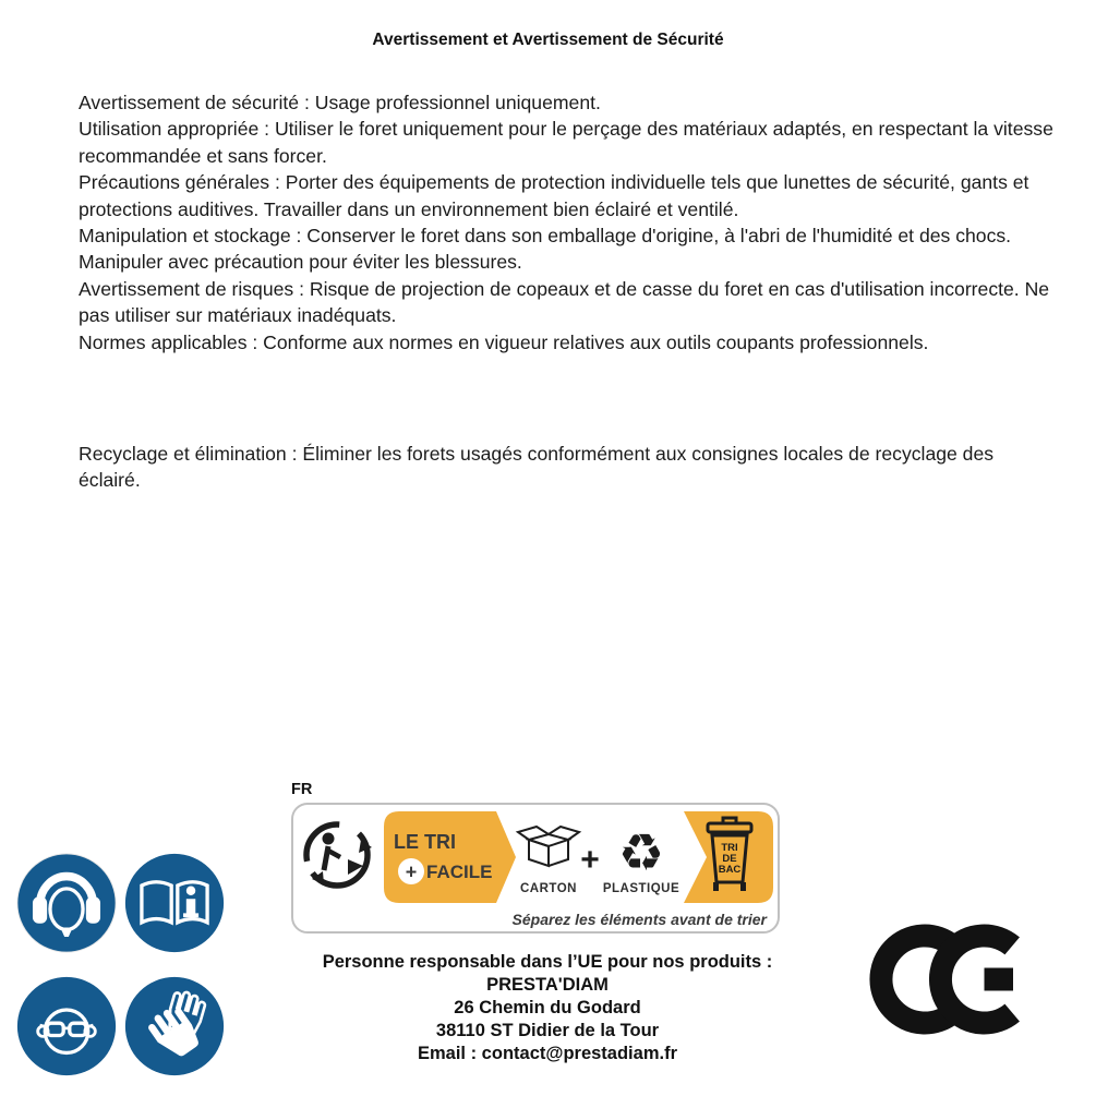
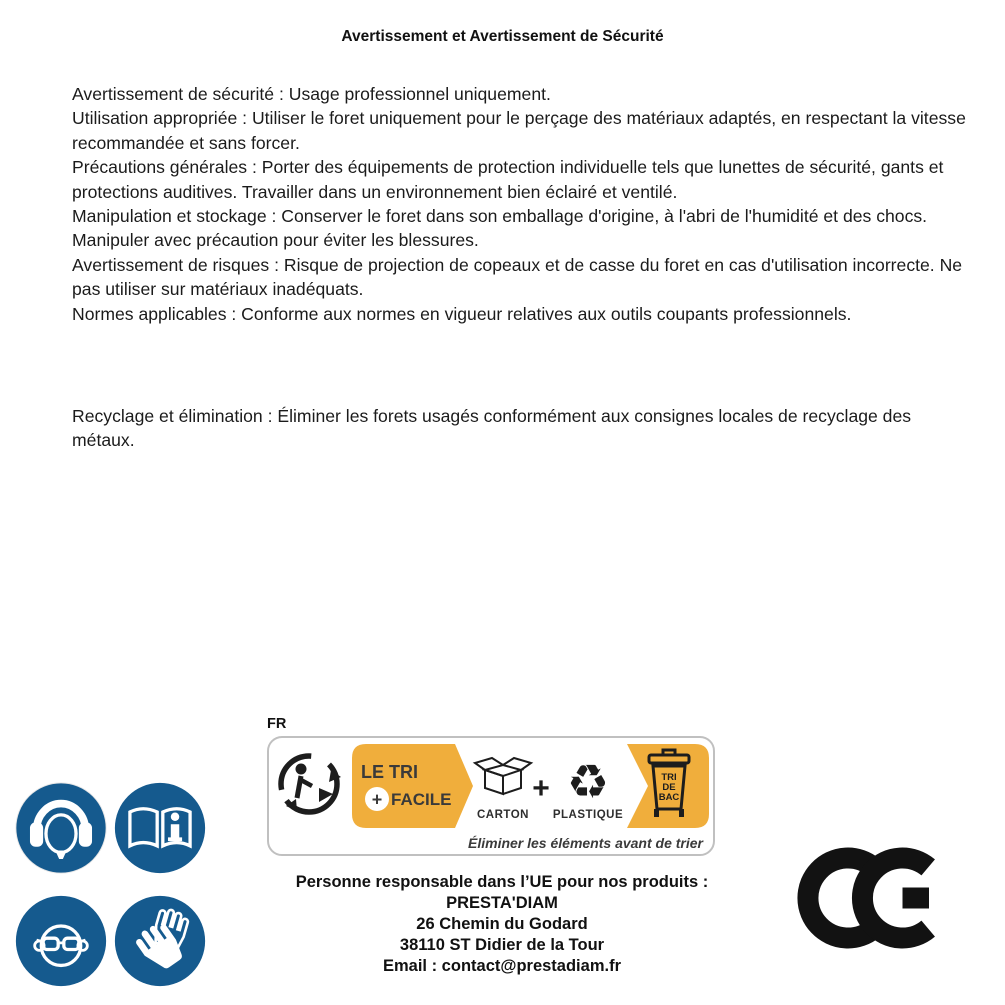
  Avertissement et Avertissement de Sécurité
  Avertissement de sécurité : Usage professionnel uniquement.
  Utilisation appropriée : Utiliser le foret uniquement pour le perçage des matériaux adaptés, en respectant la vitesse recommandée et sans forcer.
  Précautions générales : Porter des équipements de protection individuelle tels que lunettes de sécurité, gants et protections auditives. Travailler dans un environnement bien éclairé et ventilé.
  Manipulation et stockage : Conserver le foret dans son emballage d'origine, à l'abri de l'humidité et des chocs. Manipuler avec précaution pour éviter les blessures.
  Avertissement de risques : Risque de projection de copeaux et de casse du foret en cas d'utilisation incorrecte. Ne pas utiliser sur matériaux inadéquats.
  Normes applicables : Conforme aux normes en vigueur relatives aux outils coupants professionnels.
- Recyclage et élimination : Éliminer les forets usagés conformément aux consignes locales de recyclage des éclairé.
+ Recyclage et élimination : Éliminer les forets usagés conformément aux consignes locales de recyclage des métaux.
  FR
  LE TRI
  +
  FACILE
  CARTON
  +
  ♻
  PLASTIQUE
  TRI
  DE
  BAC
- Séparez les éléments avant de trier
+ Éliminer les éléments avant de trier
  Personne responsable dans l’UE pour nos produits :
  PRESTA'DIAM
  26 Chemin du Godard
  38110 ST Didier de la Tour
  Email : contact@prestadiam.fr
